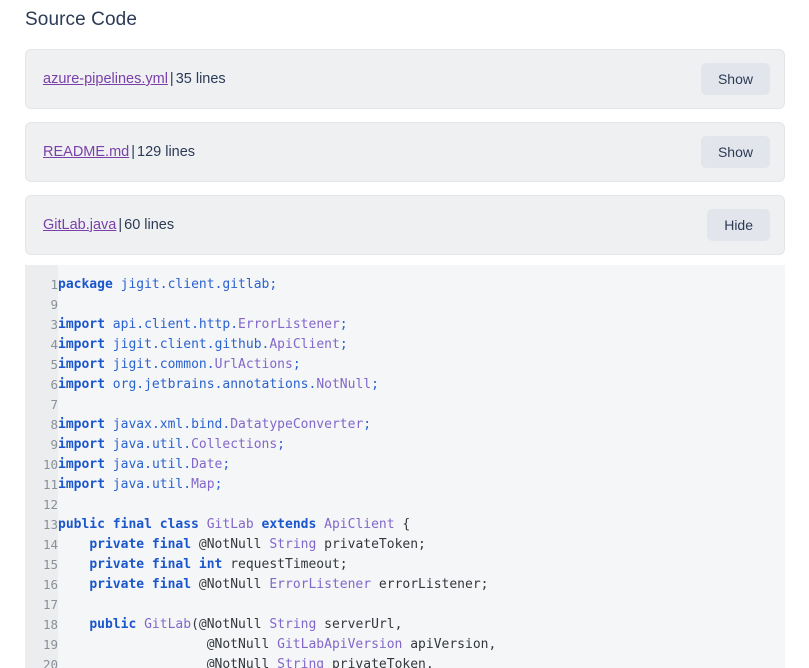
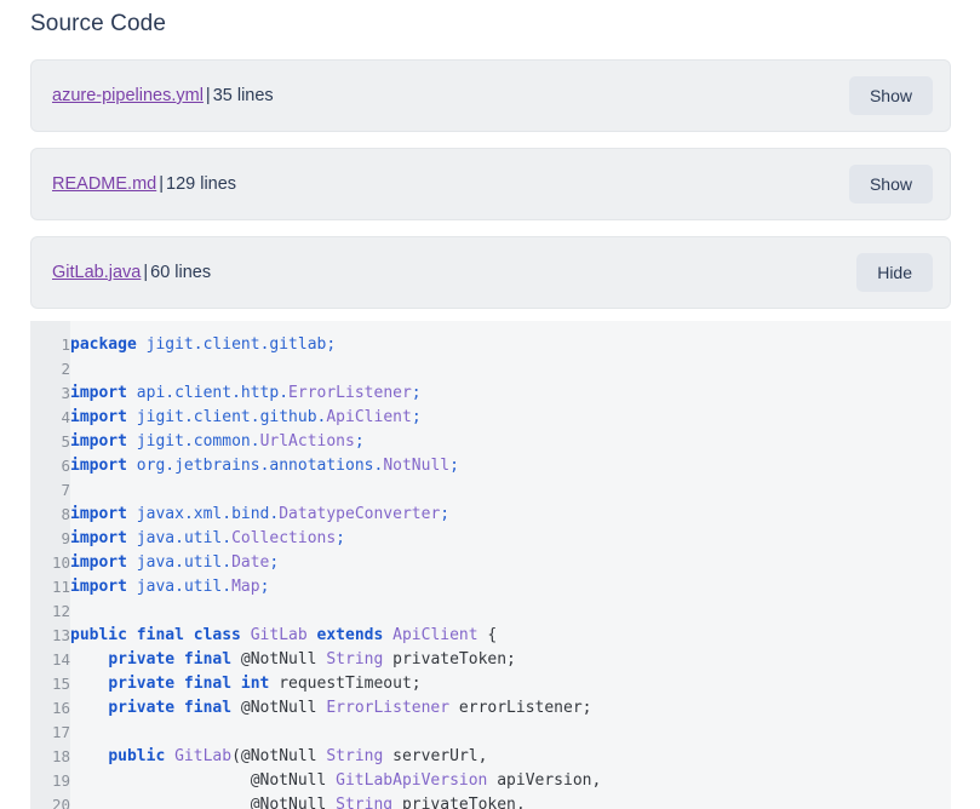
  Source Code
  azure-pipelines.yml | 35 lines
  Show
  README.md | 129 lines
  Show
  GitLab.java | 60 lines
  Hide
  1	package jigit.client.gitlab;
- 9
+ 2
  3	import api.client.http.ErrorListener;
  4	import jigit.client.github.ApiClient;
  5	import jigit.common.UrlActions;
  6	import org.jetbrains.annotations.NotNull;
  7
  8	import javax.xml.bind.DatatypeConverter;
  9	import java.util.Collections;
  10	import java.util.Date;
  11	import java.util.Map;
  12
  13	public final class GitLab extends ApiClient {
  14	private final @NotNull String privateToken;
  15	private final int requestTimeout;
  16	private final @NotNull ErrorListener errorListener;
  17
  18	public GitLab(@NotNull String serverUrl,
  19	@NotNull GitLabApiVersion apiVersion,
  20	@NotNull String privateToken,
